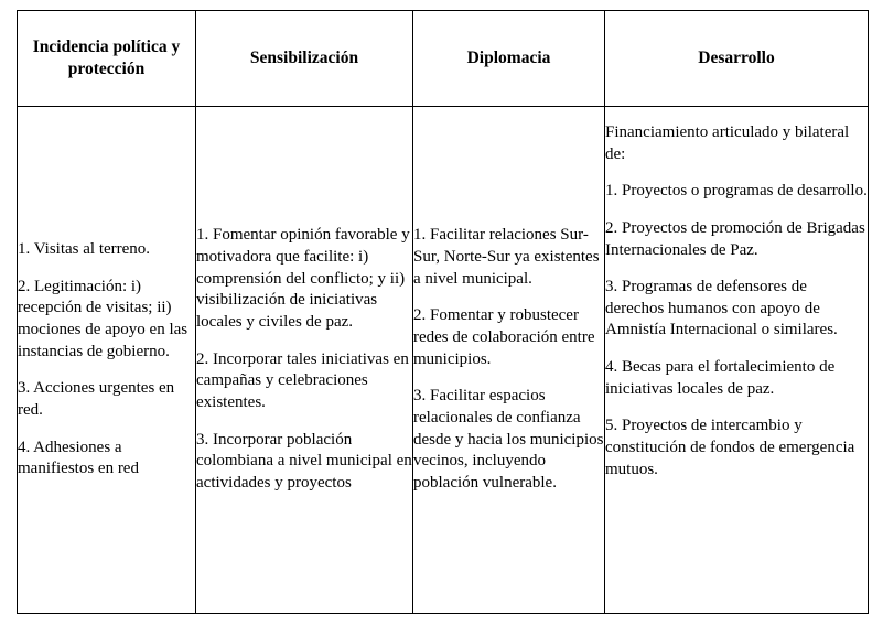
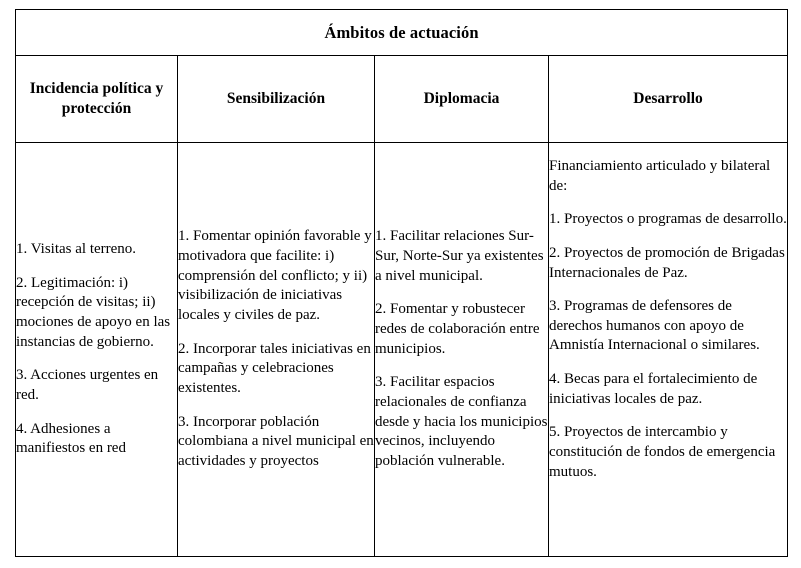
+ Ámbitos de actuación
  Incidencia política y protección	Sensibilización	Diplomacia	Desarrollo
  1. Visitas al terreno. 2. Legitimación: i) recepción de visitas; ii) mociones de apoyo en las instancias de gobierno. 3. Acciones urgentes en red. 4. Adhesiones a manifiestos en red	1. Fomentar opinión favorable y motivadora que facilite: i) comprensión del conflicto; y ii) visibilización de iniciativas locales y civiles de paz. 2. Incorporar tales iniciativas en campañas y celebraciones existentes. 3. Incorporar población colombiana a nivel municipal en actividades y proyectos	1. Facilitar relaciones Sur-Sur, Norte-Sur ya existentes a nivel municipal. 2. Fomentar y robustecer redes de colaboración entre municipios. 3. Facilitar espacios relacionales de confianza desde y hacia los municipios vecinos, incluyendo población vulnerable.	Financiamiento articulado y bilateral de: 1. Proyectos o programas de desarrollo. 2. Proyectos de promoción de Brigadas Internacionales de Paz. 3. Programas de defensores de derechos humanos con apoyo de Amnistía Internacional o similares. 4. Becas para el fortalecimiento de iniciativas locales de paz. 5. Proyectos de intercambio y constitución de fondos de emergencia mutuos.
